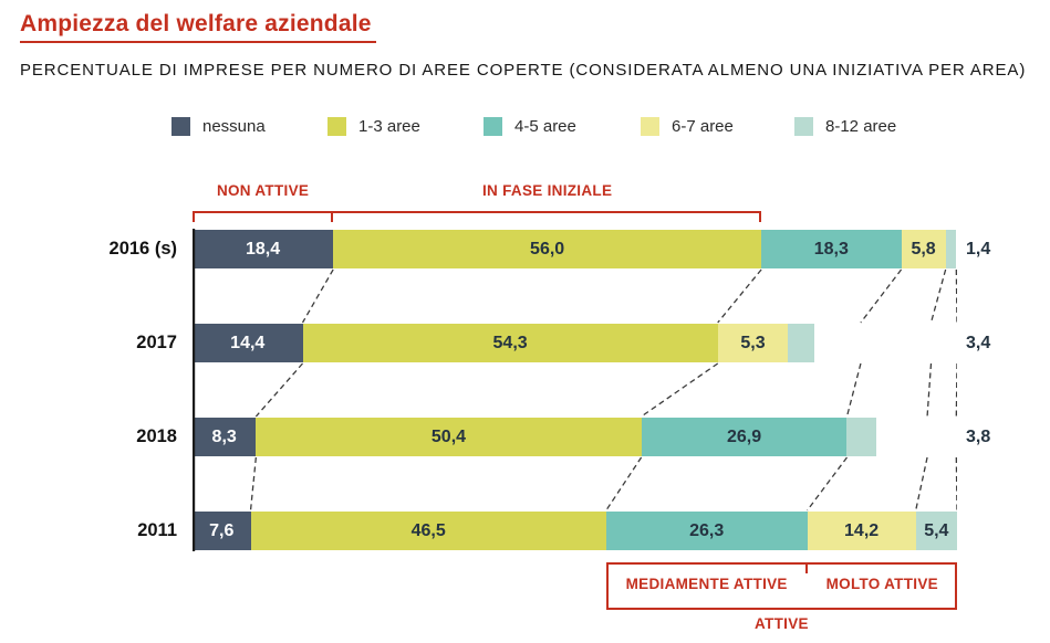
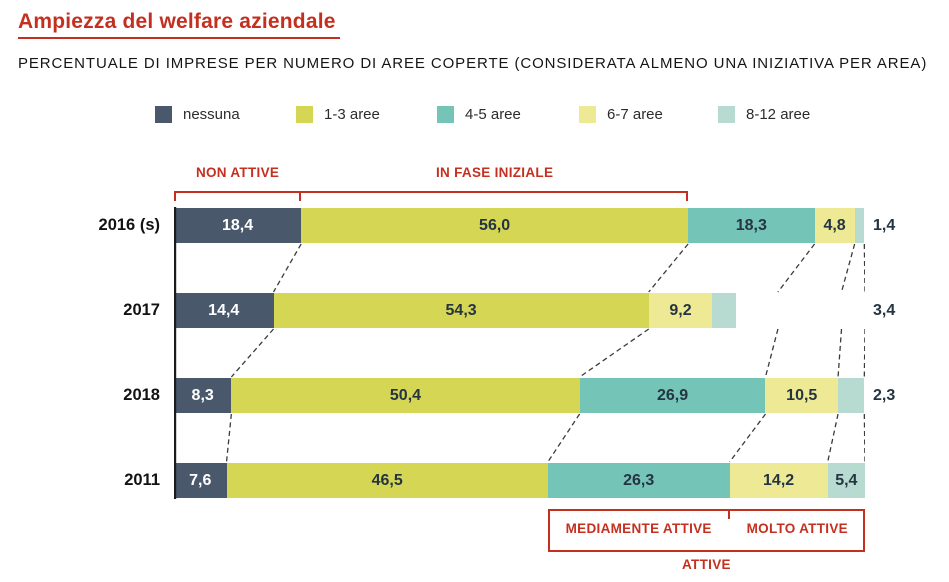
  Ampiezza del welfare aziendale
  PERCENTUALE DI IMPRESE PER NUMERO DI AREE COPERTE (CONSIDERATA ALMENO UNA INIZIATIVA PER AREA)
  nessuna
  1-3 aree
  4-5 aree
  6-7 aree
  8-12 aree
  2016 (s)
  2017
  2018
  2011
  1,4
  18,4
  56,0
  18,3
- 5,8
+ 4,8
  3,4
  14,4
  54,3
- 5,3
+ 9,2
- 3,8
+ 2,3
  8,3
  50,4
  26,9
+ 10,5
  7,6
  46,5
  26,3
  14,2
  5,4
  NON ATTIVE
  IN FASE INIZIALE
  MEDIAMENTE ATTIVE
  MOLTO ATTIVE
  ATTIVE
